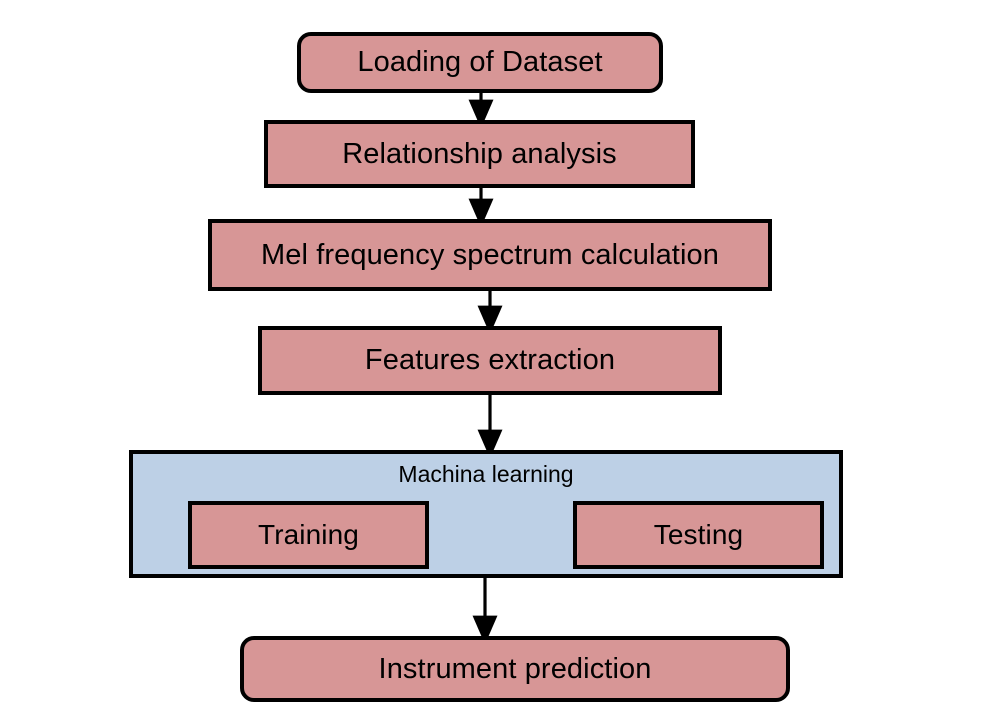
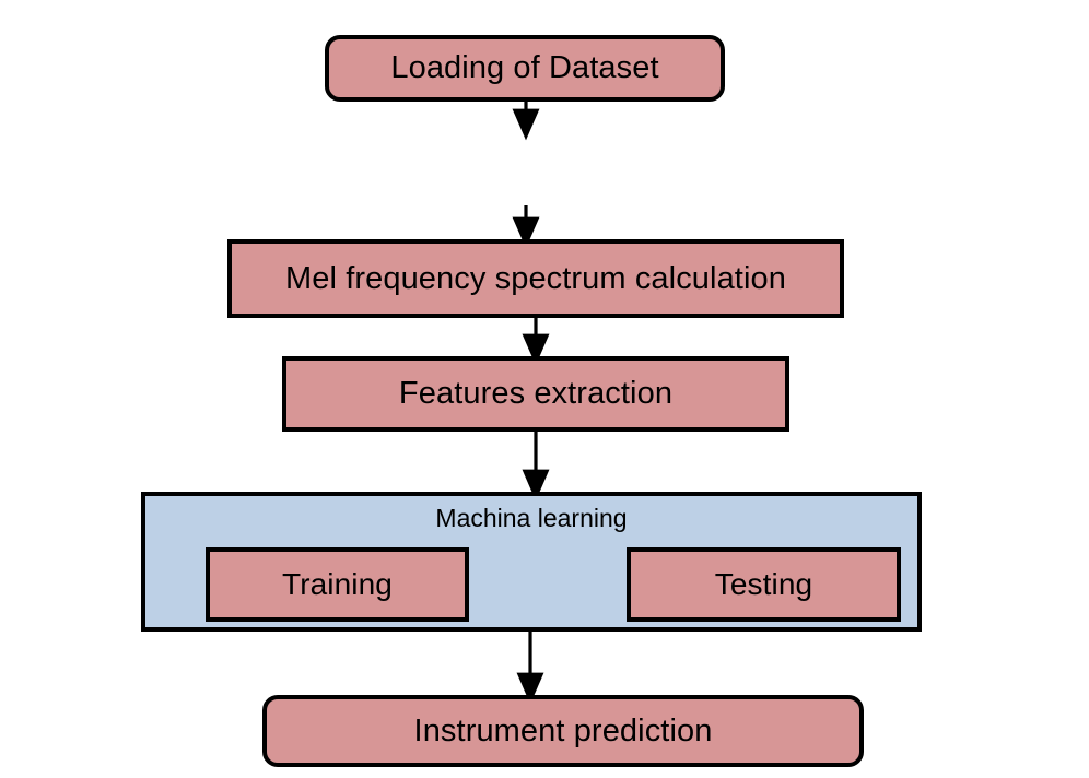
  Loading of Dataset
- Relationship analysis
  Mel frequency spectrum calculation
  Features extraction
  Machina learning
  Training
  Testing
  Instrument prediction
